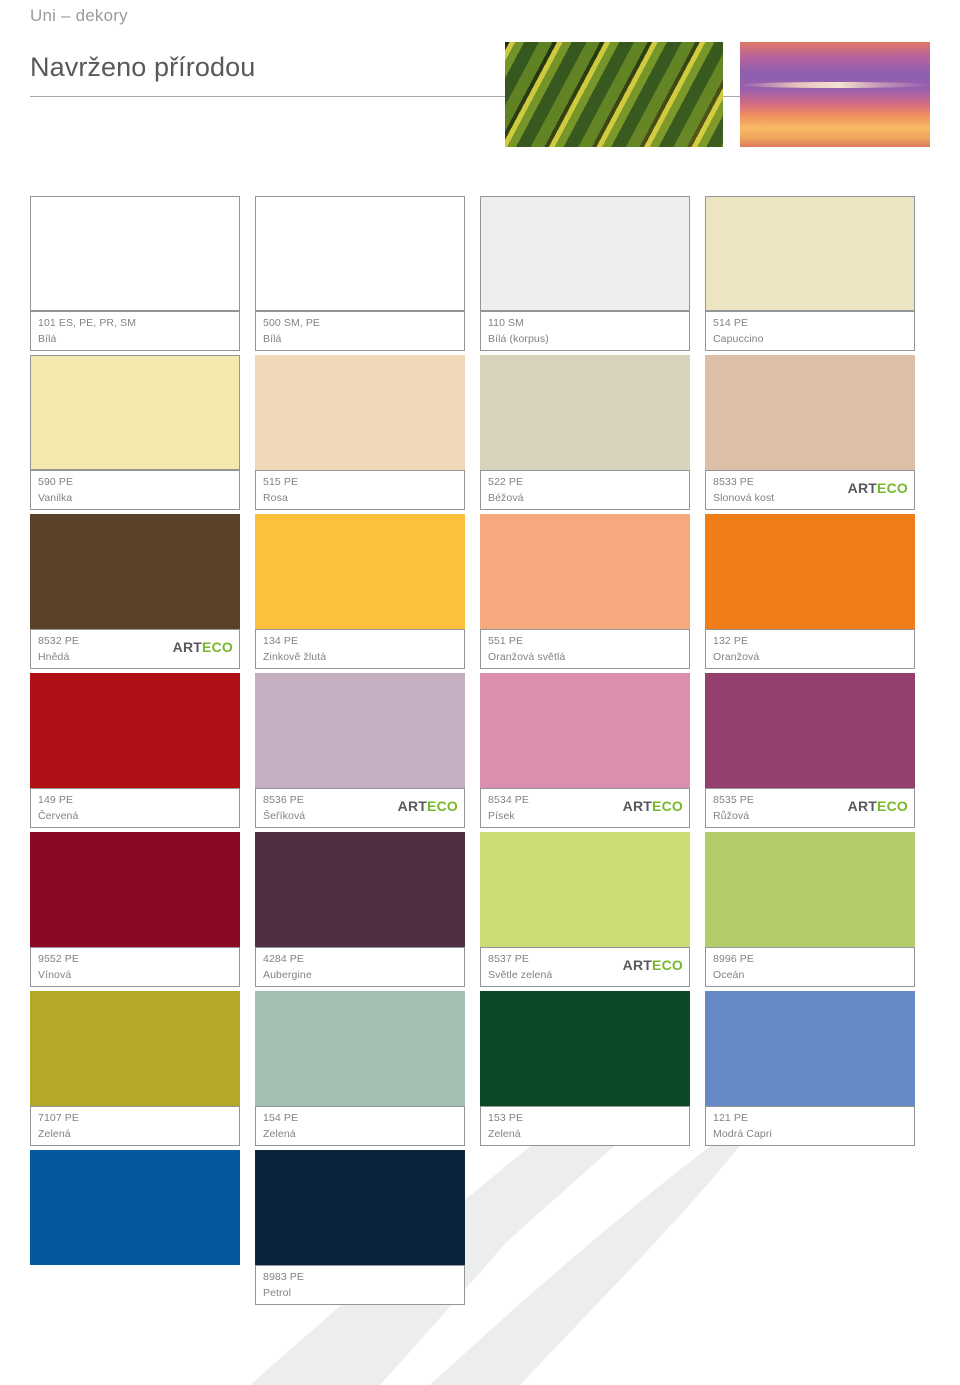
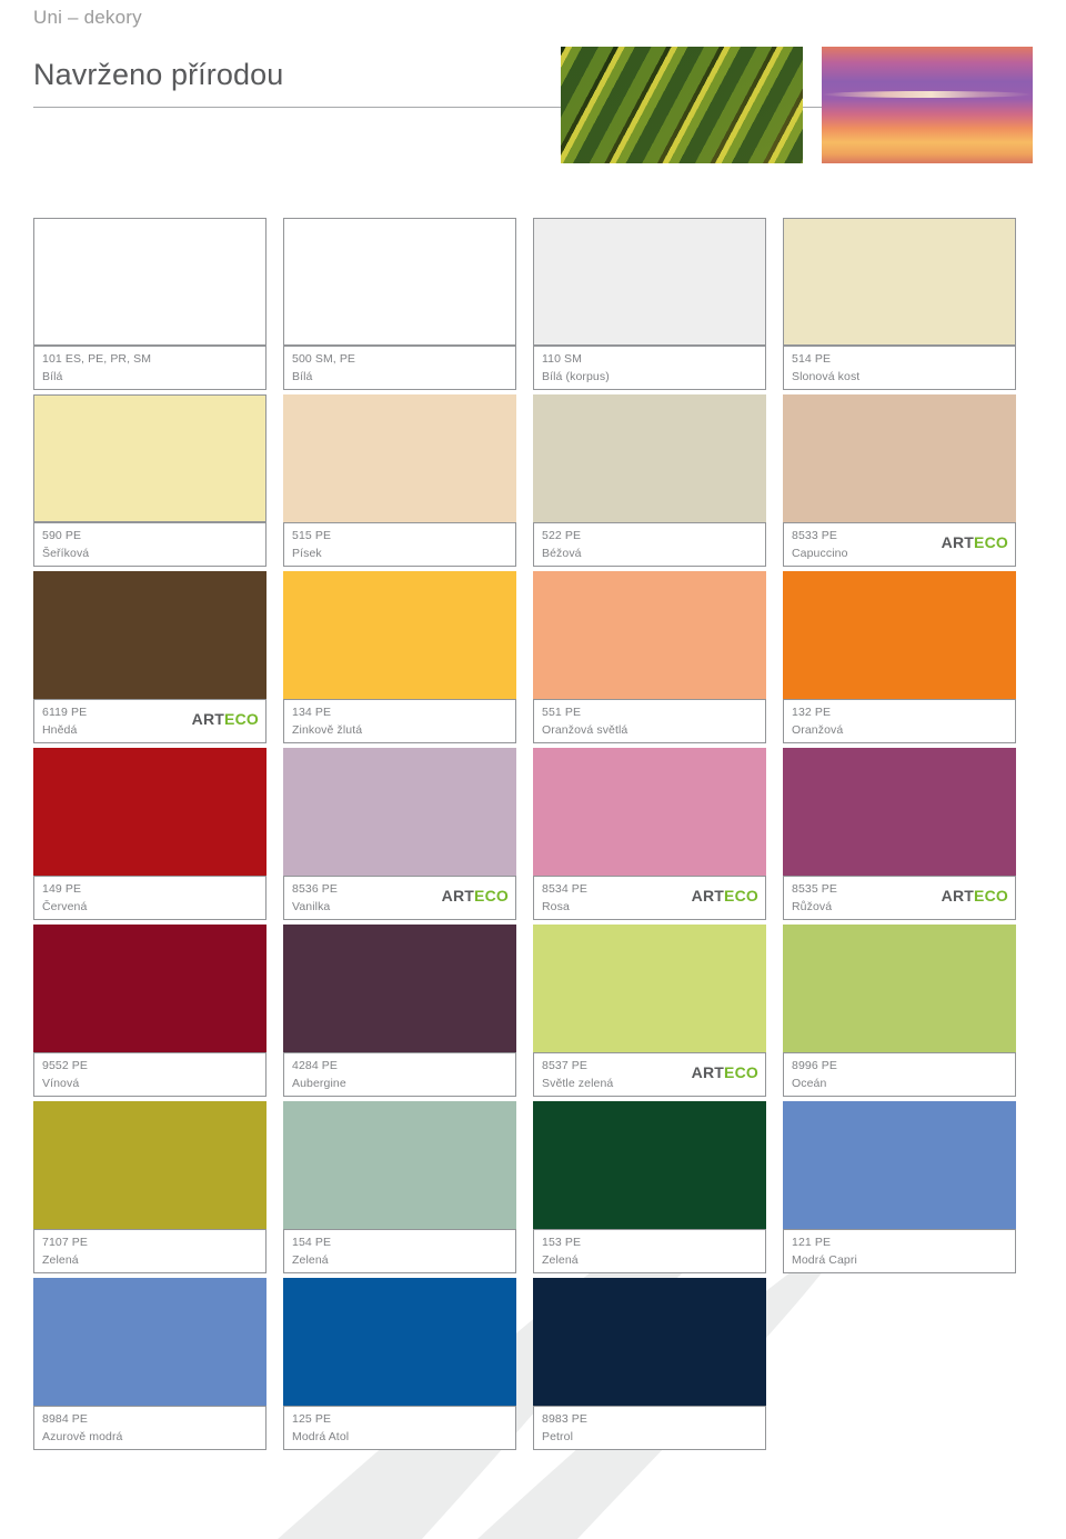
  Uni – dekory
  Navrženo přírodou
  101 ES, PE, PR, SM
  Bílá
  500 SM, PE
  Bílá
  110 SM
  Bílá (korpus)
  514 PE
- Capuccino
+ Slonová kost
  590 PE
- Vanilka
+ Šeříková
  515 PE
- Rosa
+ Písek
  522 PE
  Béžová
  8533 PE
- Slonová kost
+ Capuccino
  ARTECO
- 8532 PE
+ 6119 PE
  Hnědá
  ARTECO
  134 PE
  Zinkově žlutá
  551 PE
  Oranžová světlá
  132 PE
  Oranžová
  149 PE
  Červená
  8536 PE
- Šeříková
+ Vanilka
  ARTECO
  8534 PE
- Písek
+ Rosa
  ARTECO
  8535 PE
  Růžová
  ARTECO
  9552 PE
  Vínová
  4284 PE
  Aubergine
  8537 PE
  Světle zelená
  ARTECO
  8996 PE
  Oceán
  7107 PE
  Zelená
  154 PE
  Zelená
  153 PE
  Zelená
  121 PE
  Modrá Capri
+ 8984 PE
+ Azurově modrá
+ 125 PE
+ Modrá Atol
  8983 PE
  Petrol
